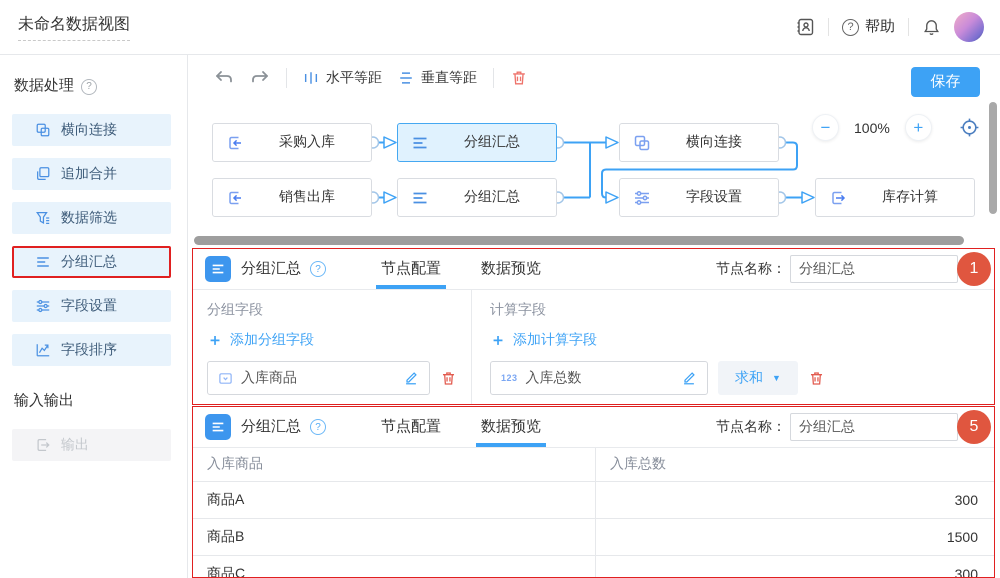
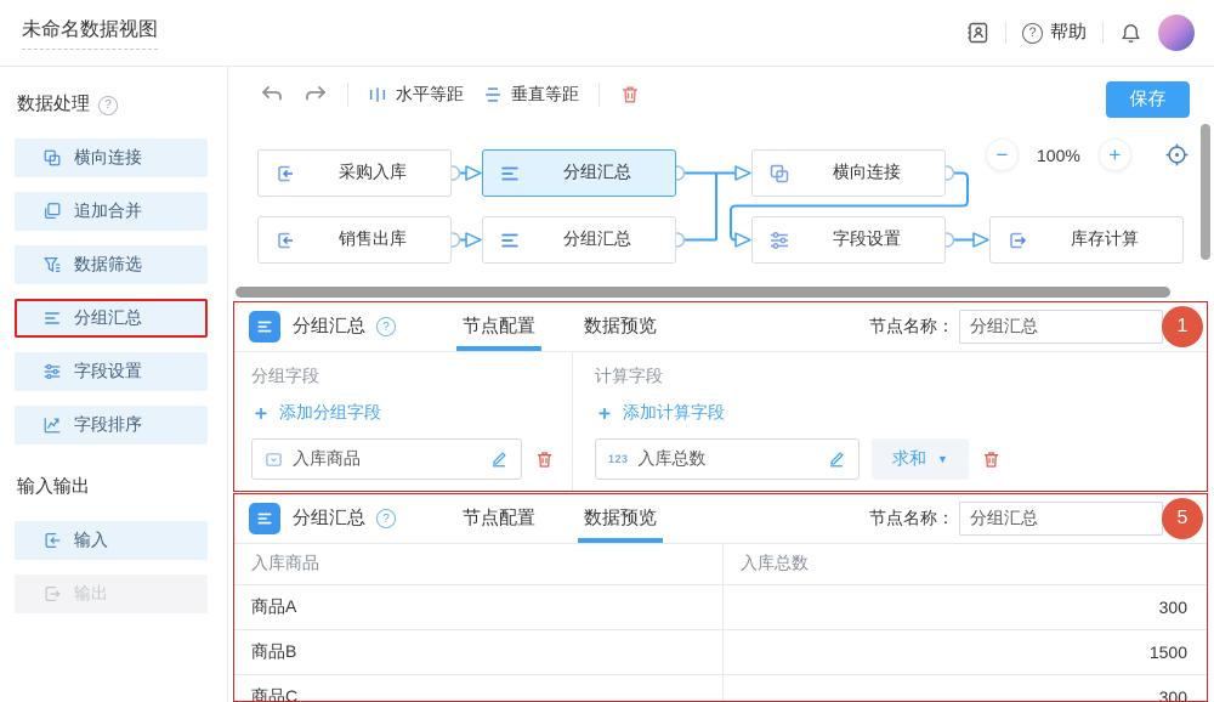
  未命名数据视图
  ?
  帮助
  数据处理
  ?
  横向连接
  追加合并
  数据筛选
  分组汇总
  字段设置
  字段排序
  输入输出
+ 输入
  输出
  水平等距
  垂直等距
  保存
  采购入库
  分组汇总
  横向连接
  销售出库
  分组汇总
  字段设置
  库存计算
  −
  100%
  +
  1
  分组汇总
  ?
  节点配置
  数据预览
  节点名称：
  分组汇总
  分组字段
  ＋
  添加分组字段
  入库商品
  计算字段
  ＋
  添加计算字段
  123
  入库总数
  求和
  ▼
  5
  分组汇总
  ?
  节点配置
  数据预览
  节点名称：
  分组汇总
  入库商品
  入库总数
  商品A
  300
  商品B
  1500
  商品C
  300
